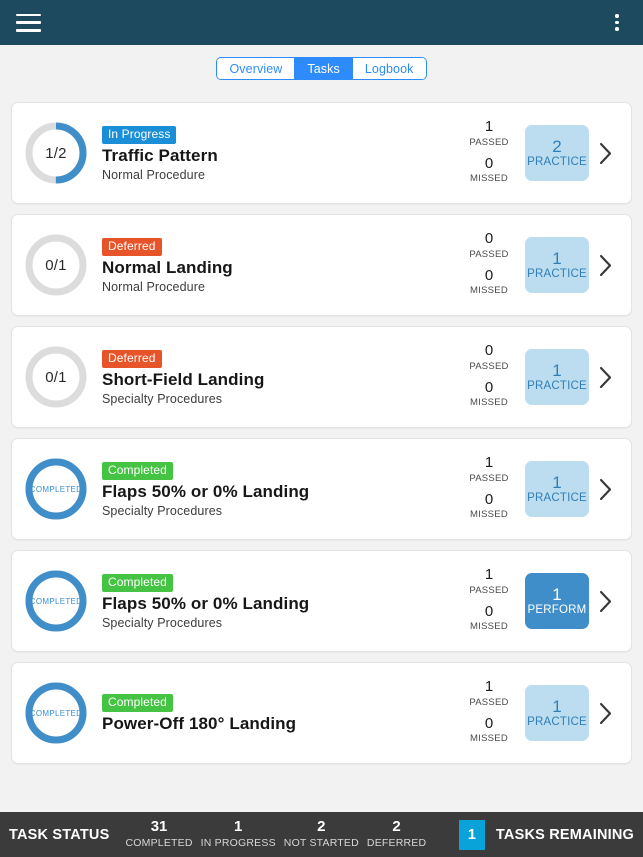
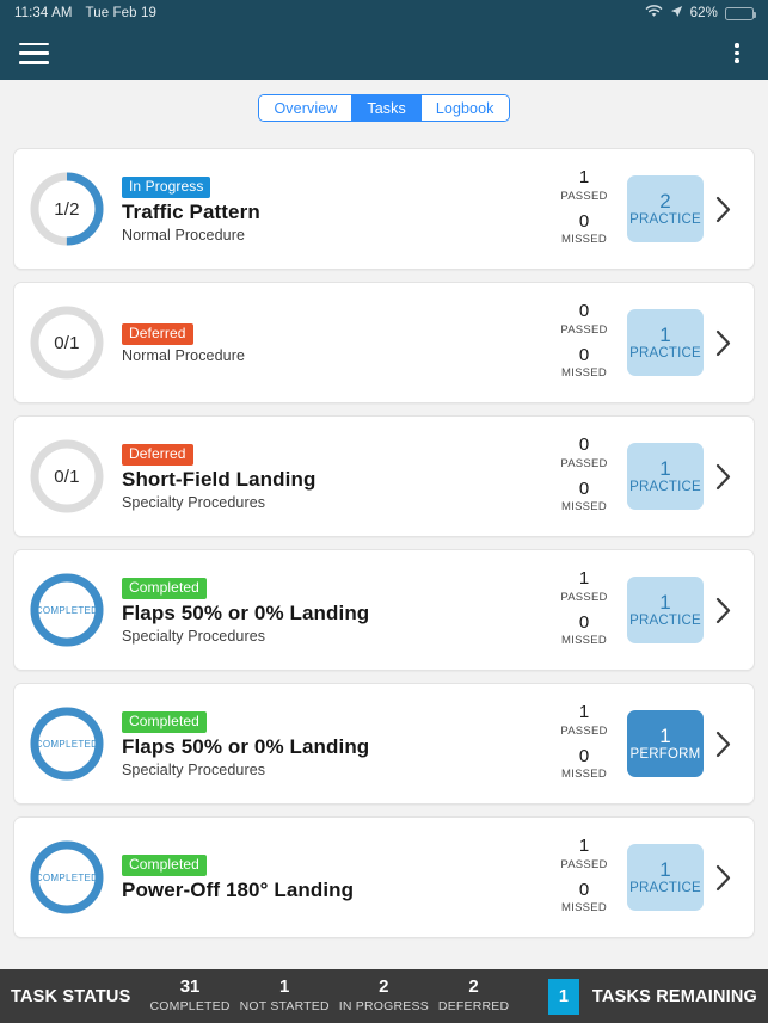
+ 11:34 AM
+ Tue Feb 19
+ 62%
  Overview
  Tasks
  Logbook
  1/2
  In Progress
  Traffic Pattern
  Normal Procedure
  1
  PASSED
  0
  MISSED
  2
  PRACTICE
  0/1
  Deferred
- Normal Landing
  Normal Procedure
  0
  PASSED
  0
  MISSED
  1
  PRACTICE
  0/1
  Deferred
  Short-Field Landing
  Specialty Procedures
  0
  PASSED
  0
  MISSED
  1
  PRACTICE
  COMPLETED
  Completed
  Flaps 50% or 0% Landing
  Specialty Procedures
  1
  PASSED
  0
  MISSED
  1
  PRACTICE
  COMPLETED
  Completed
  Flaps 50% or 0% Landing
  Specialty Procedures
  1
  PASSED
  0
  MISSED
  1
  PERFORM
  COMPLETED
  Completed
  Power-Off 180° Landing
  1
  PASSED
  0
  MISSED
  1
  PRACTICE
  TASK STATUS
  31
  COMPLETED
  1
- IN PROGRESS
+ NOT STARTED
  2
- NOT STARTED
+ IN PROGRESS
  2
  DEFERRED
  1
  TASKS REMAINING
